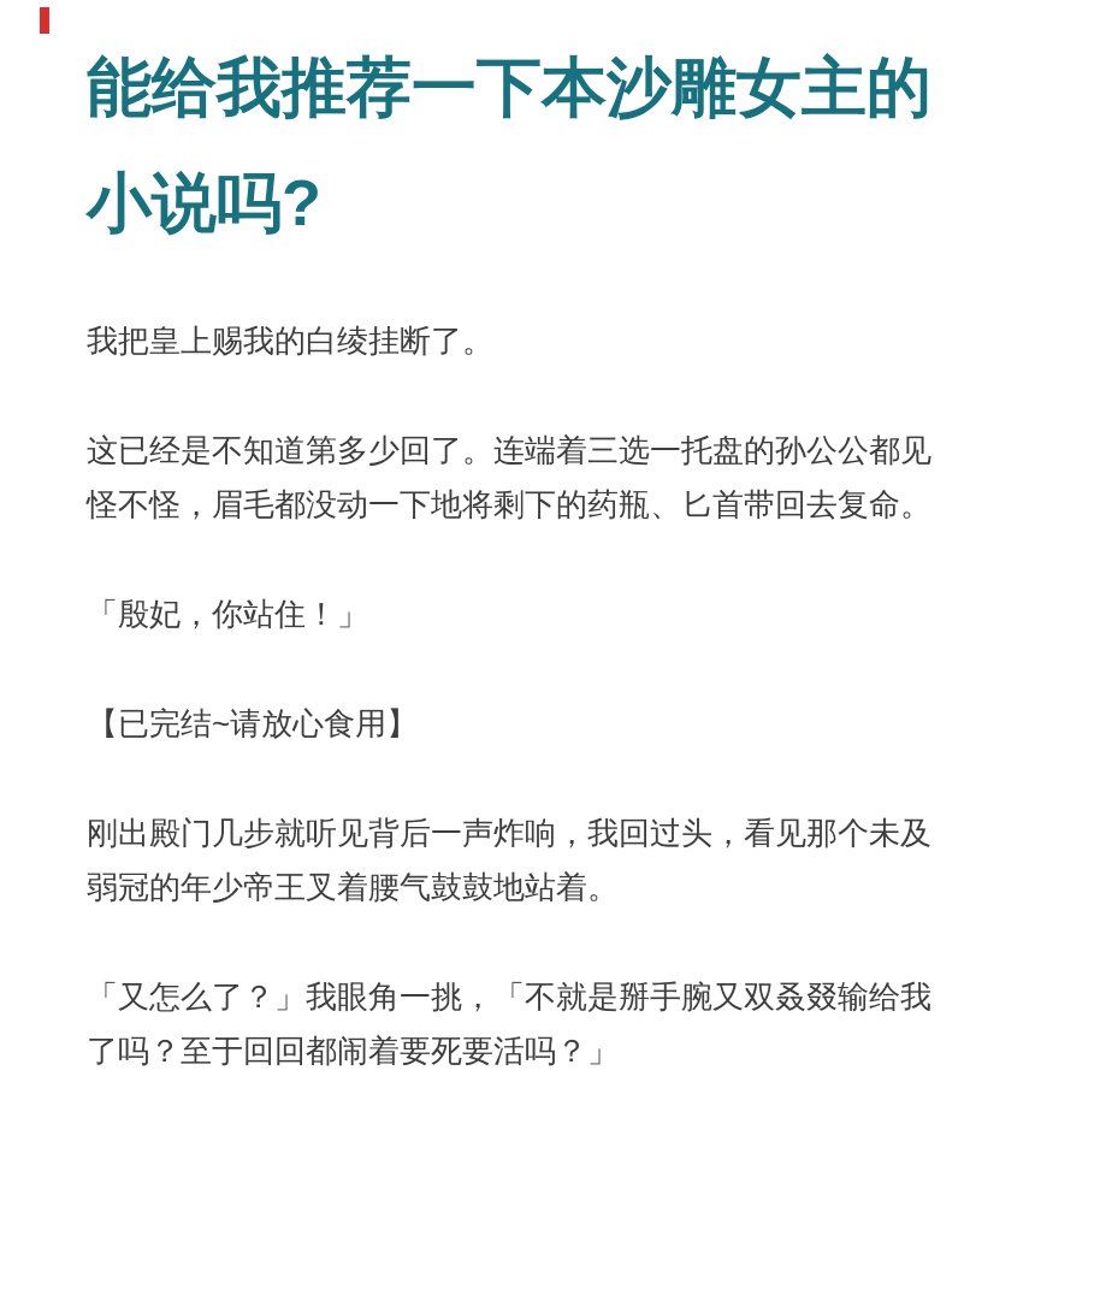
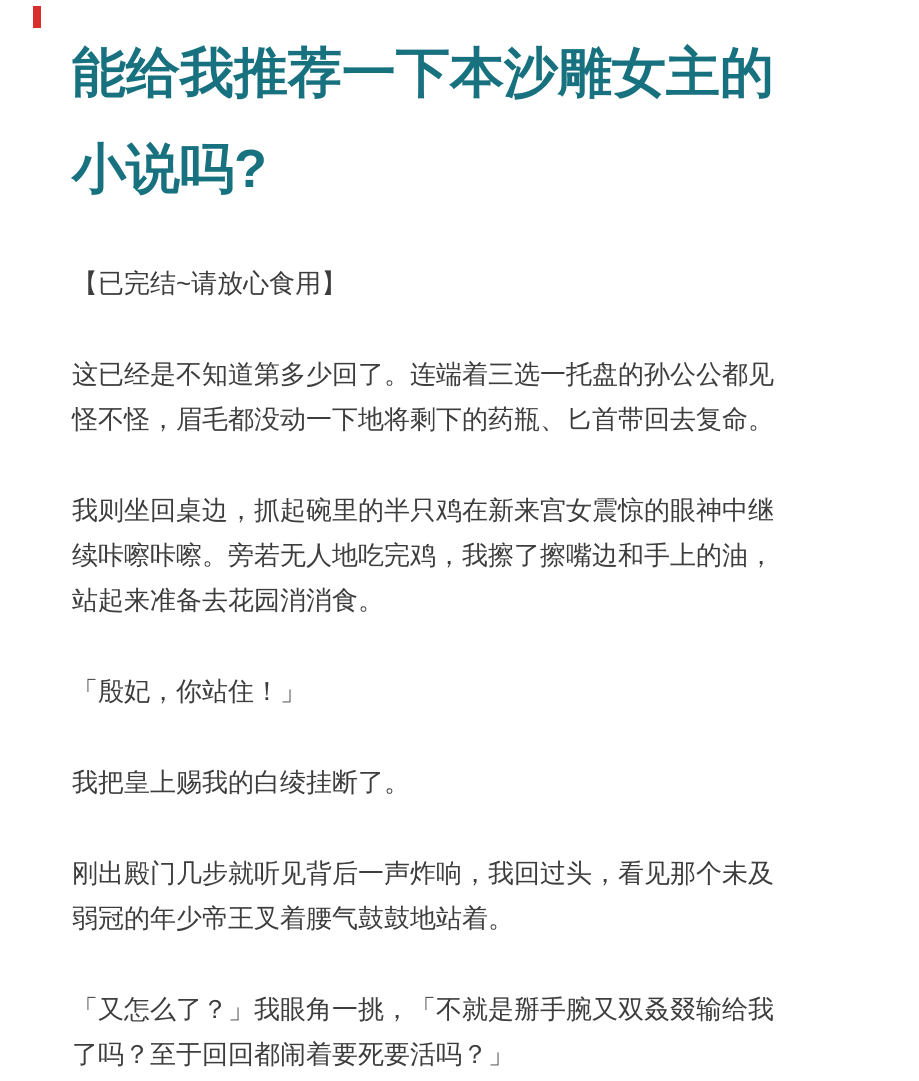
  能给我推荐一下本沙雕女主的小说吗?
- 我把皇上赐我的白绫挂断了。
+ 【已完结~请放心食用】
  这已经是不知道第多少回了。连端着三选一托盘的孙公公都见怪不怪，眉毛都没动一下地将剩下的药瓶、匕首带回去复命。
+ 我则坐回桌边，抓起碗里的半只鸡在新来宫女震惊的眼神中继续咔嚓咔嚓。旁若无人地吃完鸡，我擦了擦嘴边和手上的油，站起来准备去花园消消食。
  「殷妃，你站住！」
- 【已完结~请放心食用】
+ 我把皇上赐我的白绫挂断了。
  刚出殿门几步就听见背后一声炸响，我回过头，看见那个未及弱冠的年少帝王叉着腰气鼓鼓地站着。
  「又怎么了？」我眼角一挑，「不就是掰手腕又双叒叕输给我了吗？至于回回都闹着要死要活吗？」
